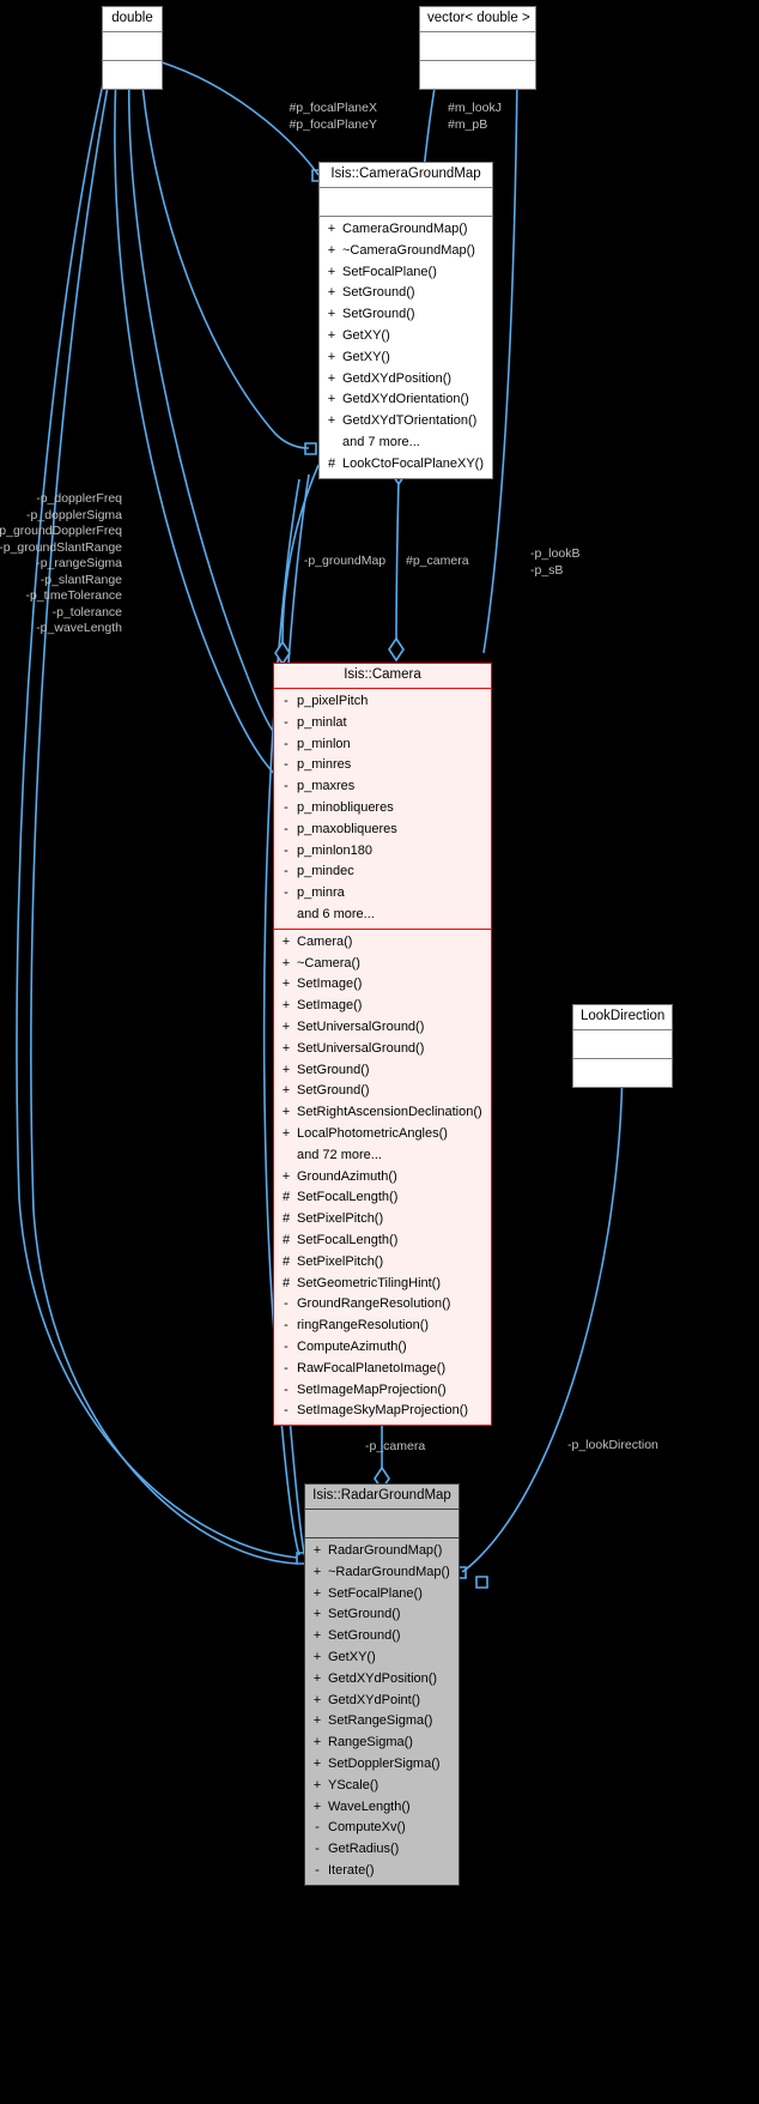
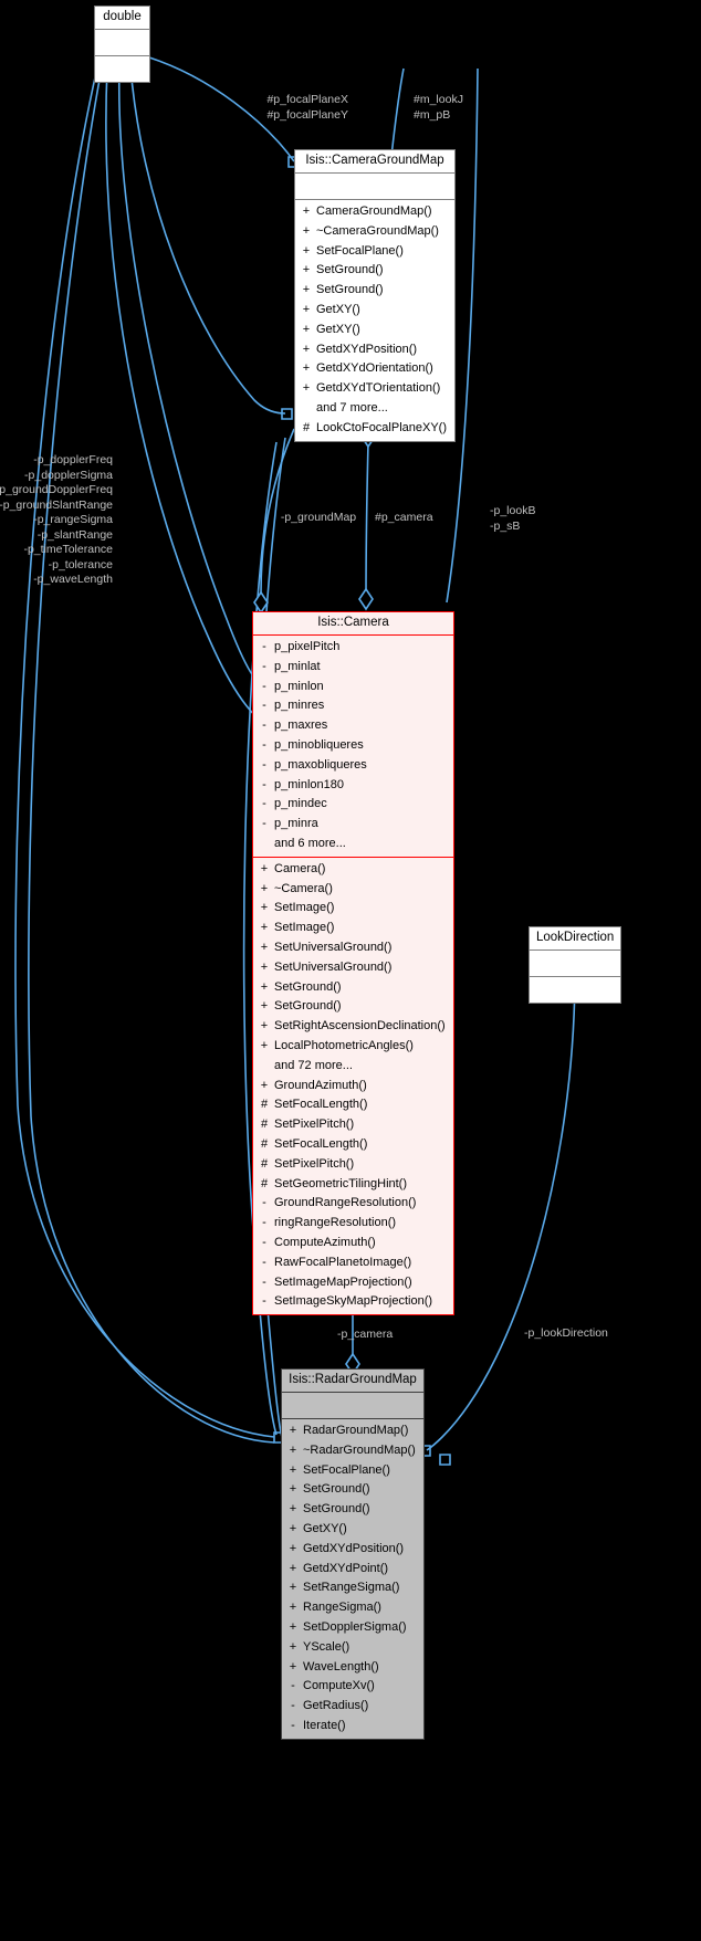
  #p_focalPlaneX
  #p_focalPlaneY
  #m_lookJ
  #m_pB
  -p_dopplerFreq
  -p_dopplerSigma
  p_groundDopplerFreq
  -p_groundSlantRange
  -p_rangeSigma
  -p_slantRange
  -p_timeTolerance
  -p_tolerance
  -p_waveLength
  -p_groundMap
  #p_camera
  -p_lookB
  -p_sB
  -p_camera
  -p_lookDirection
  double
- vector< double >
  Isis::CameraGroundMap
  +
  CameraGroundMap()
  +
  ~CameraGroundMap()
  +
  SetFocalPlane()
  +
  SetGround()
  +
  SetGround()
  +
  GetXY()
  +
  GetXY()
  +
  GetdXYdPosition()
  +
  GetdXYdOrientation()
  +
  GetdXYdTOrientation()
  and 7 more...
  #
  LookCtoFocalPlaneXY()
  Isis::Camera
  -
  p_pixelPitch
  -
  p_minlat
  -
  p_minlon
  -
  p_minres
  -
  p_maxres
  -
  p_minobliqueres
  -
  p_maxobliqueres
  -
  p_minlon180
  -
  p_mindec
  -
  p_minra
  and 6 more...
  +
  Camera()
  +
  ~Camera()
  +
  SetImage()
  +
  SetImage()
  +
  SetUniversalGround()
  +
  SetUniversalGround()
  +
  SetGround()
  +
  SetGround()
  +
  SetRightAscensionDeclination()
  +
  LocalPhotometricAngles()
  and 72 more...
  +
  GroundAzimuth()
  #
  SetFocalLength()
  #
  SetPixelPitch()
  #
  SetFocalLength()
  #
  SetPixelPitch()
  #
  SetGeometricTilingHint()
  -
  GroundRangeResolution()
  -
  ringRangeResolution()
  -
  ComputeAzimuth()
  -
  RawFocalPlanetoImage()
  -
  SetImageMapProjection()
  -
  SetImageSkyMapProjection()
  LookDirection
  Isis::RadarGroundMap
  +
  RadarGroundMap()
  +
  ~RadarGroundMap()
  +
  SetFocalPlane()
  +
  SetGround()
  +
  SetGround()
  +
  GetXY()
  +
  GetdXYdPosition()
  +
  GetdXYdPoint()
  +
  SetRangeSigma()
  +
  RangeSigma()
  +
  SetDopplerSigma()
  +
  YScale()
  +
  WaveLength()
  -
  ComputeXv()
  -
  GetRadius()
  -
  Iterate()
